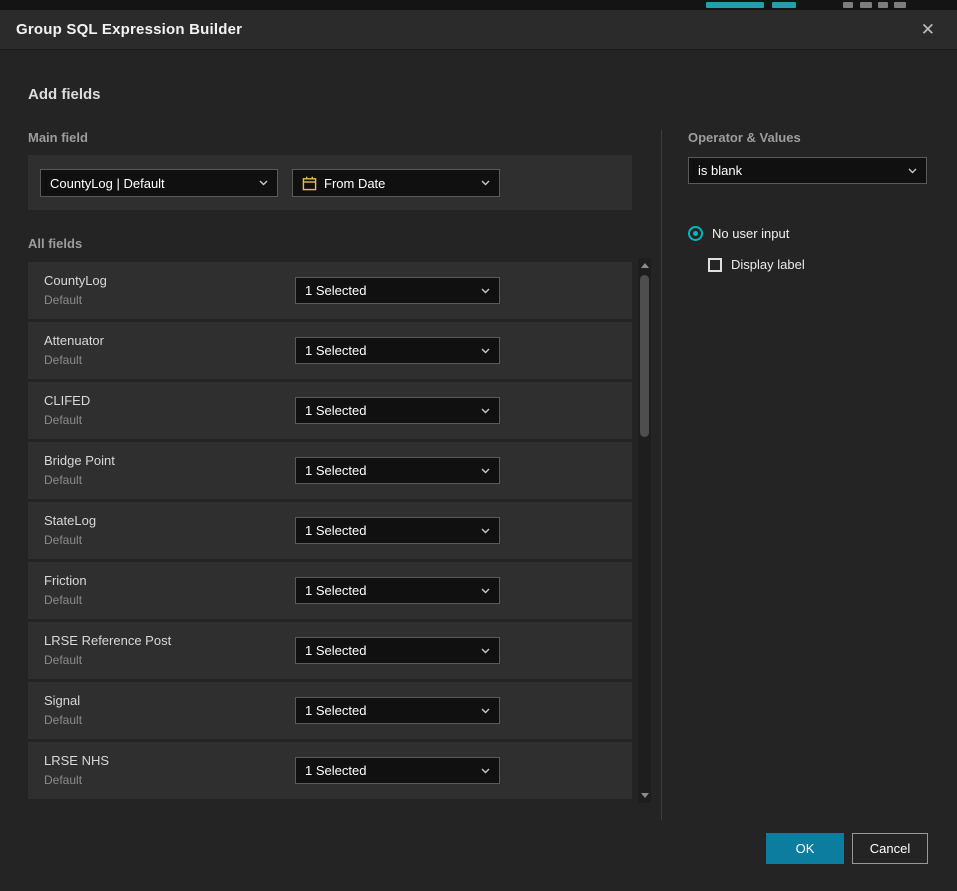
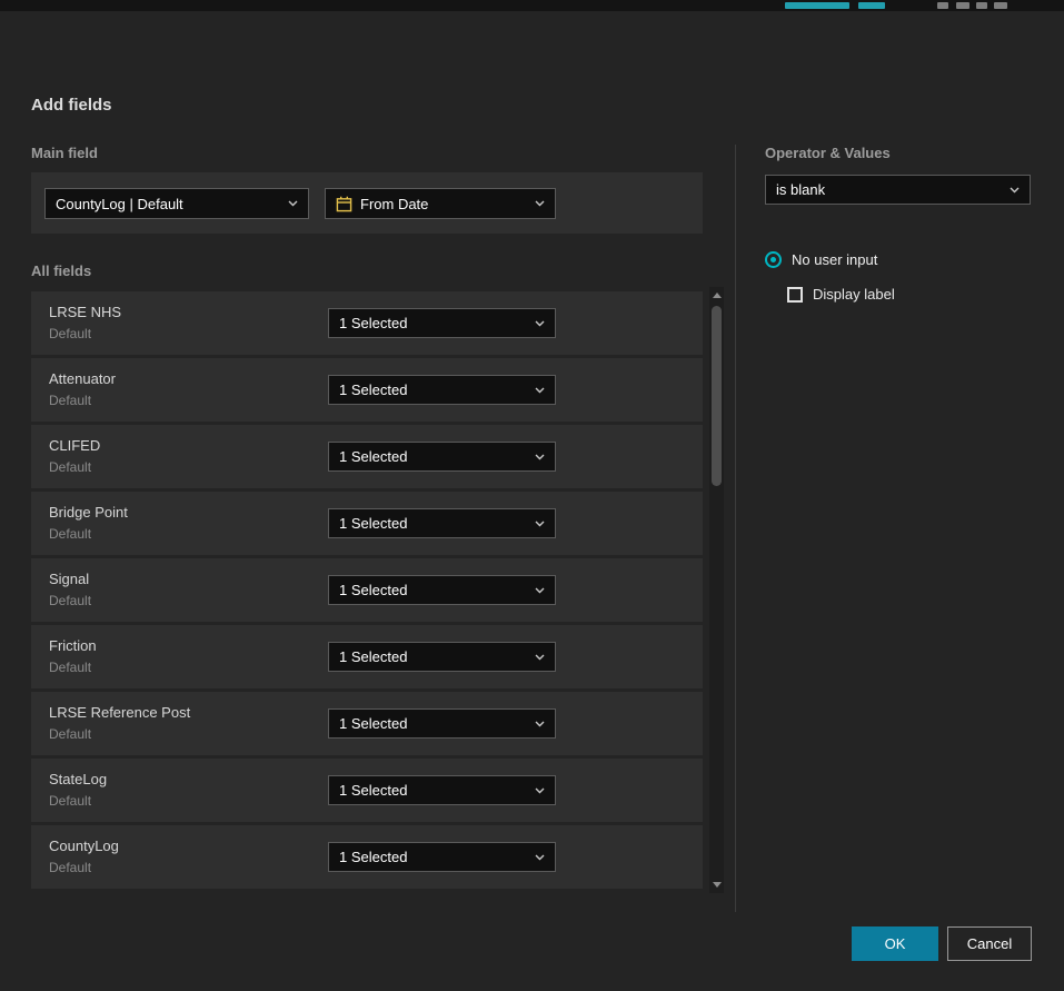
- Group SQL Expression Builder
- ✕
  Add fields
  Main field
  CountyLog | Default
  From Date
  All fields
- CountyLog
+ LRSE NHS
  Default
  1 Selected
  Attenuator
  Default
  1 Selected
  CLIFED
  Default
  1 Selected
  Bridge Point
  Default
  1 Selected
- StateLog
+ Signal
  Default
  1 Selected
  Friction
  Default
  1 Selected
  LRSE Reference Post
  Default
  1 Selected
- Signal
+ StateLog
  Default
  1 Selected
- LRSE NHS
+ CountyLog
  Default
  1 Selected
  Operator & Values
  is blank
  No user input
  Display label
  OK
  Cancel
